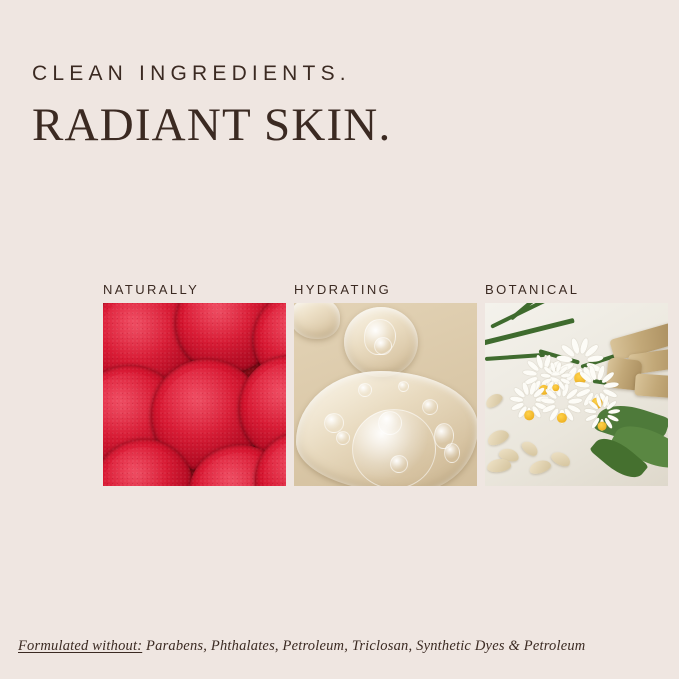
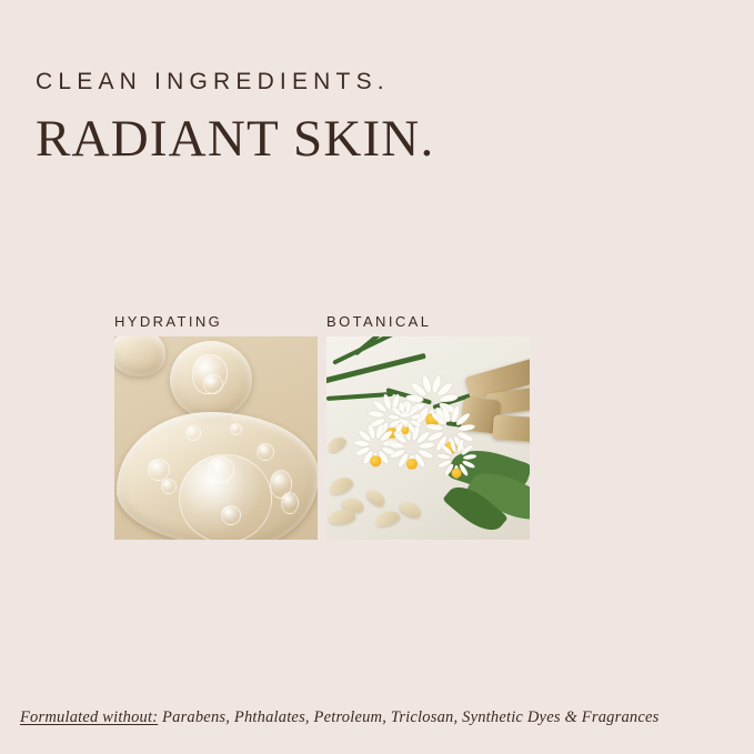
  CLEAN INGREDIENTS.
  RADIANT SKIN.
- NATURALLY
  HYDRATING
  BOTANICAL
- Formulated without: Parabens, Phthalates, Petroleum, Triclosan, Synthetic Dyes & Petroleum
+ Formulated without: Parabens, Phthalates, Petroleum, Triclosan, Synthetic Dyes & Fragrances
